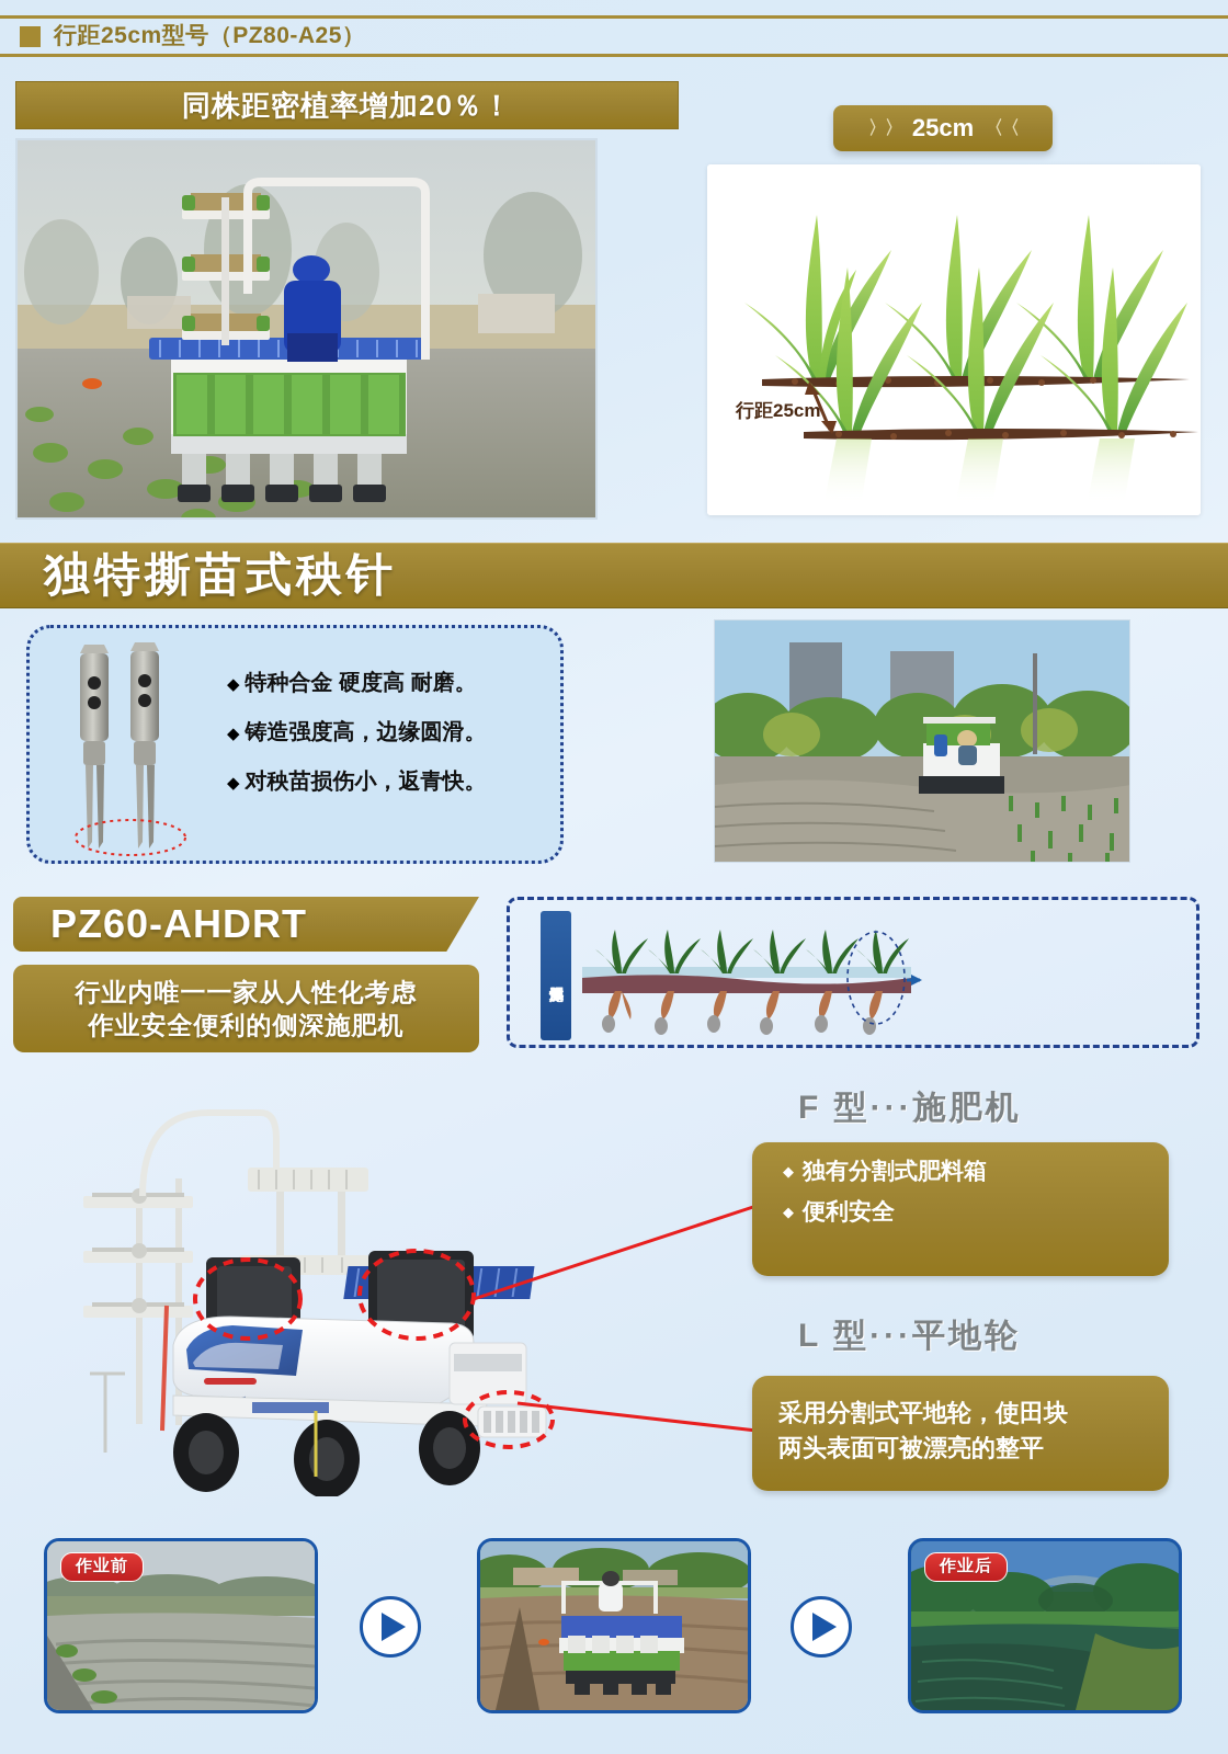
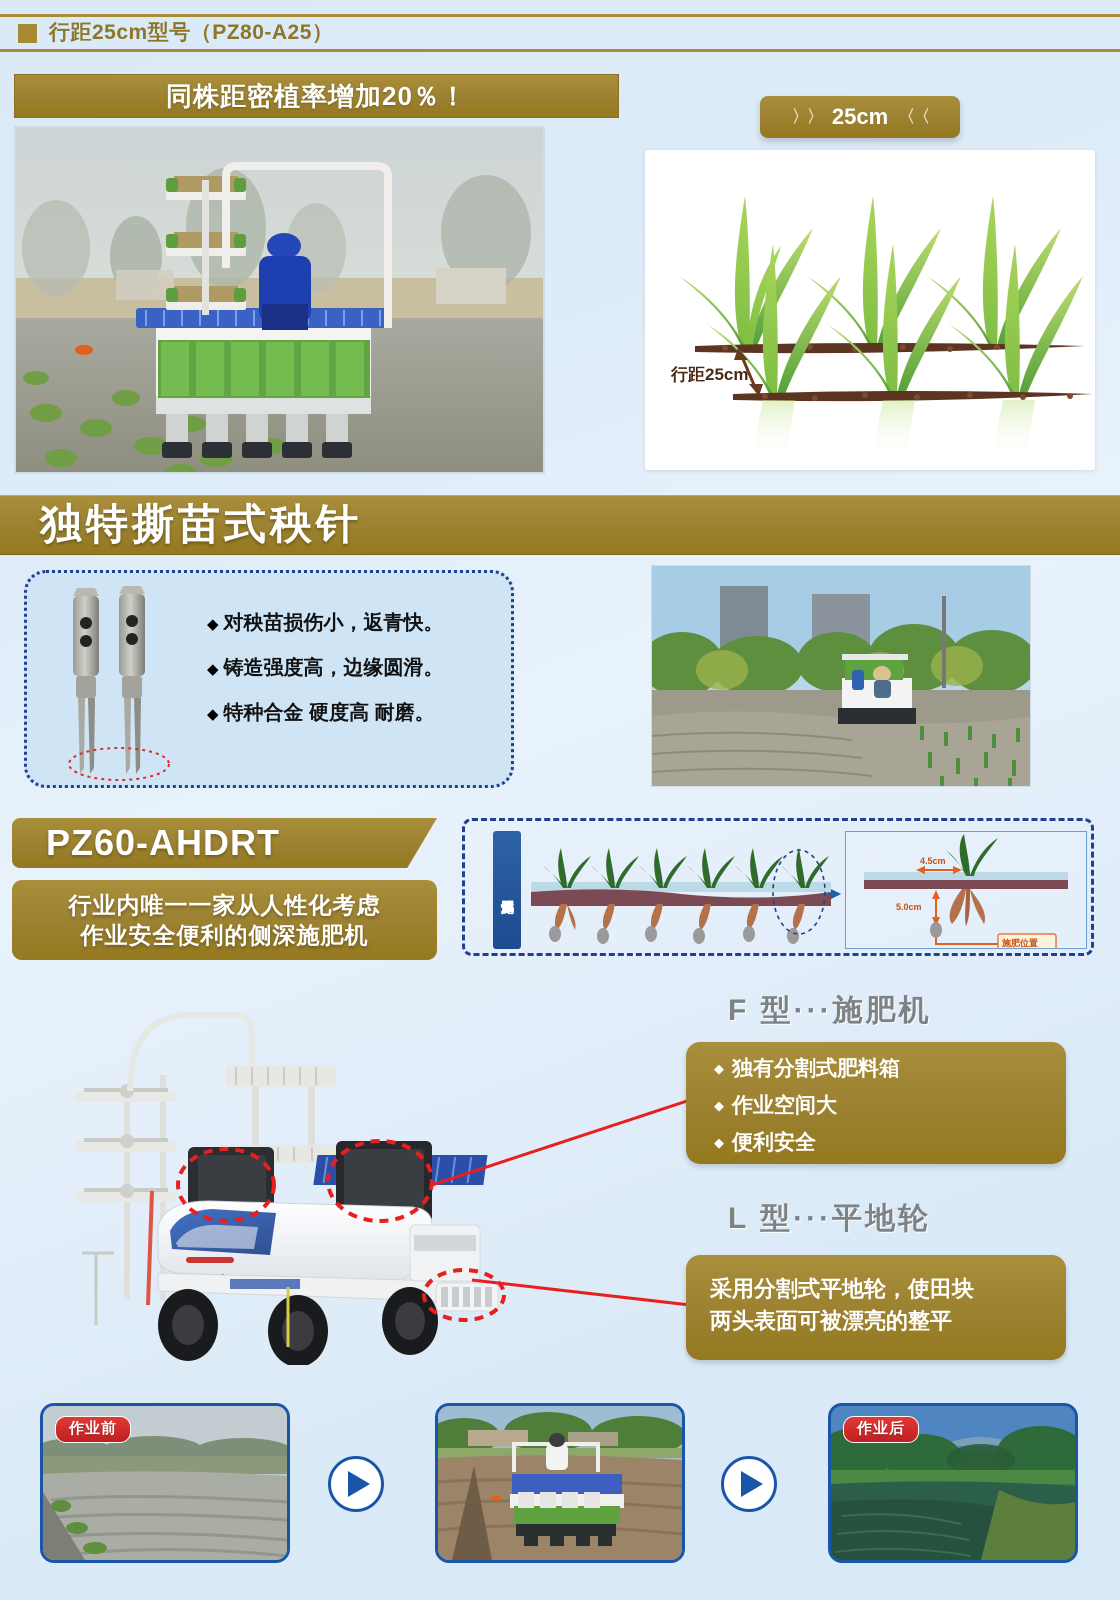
  行距25cm型号（PZ80-A25）
  同株距密植率增加20％！
  〉〉
  25cm
  〈〈
  行距25cm
  独特撕苗式秧针
- ◆ 特种合金 硬度高 耐磨。
+ ◆ 对秧苗损伤小，返青快。
  ◆ 铸造强度高，边缘圆滑。
- ◆ 对秧苗损伤小，返青快。
+ ◆ 特种合金 硬度高 耐磨。
  PZ60-AHDRT
  行业内唯一一家从人性化考虑
  作业安全便利的侧深施肥机
+ 4.5cm
+ 5.0cm
+ 施肥位置
  F 型···施肥机
  ◆ 独有分割式肥料箱
+ ◆ 作业空间大
  ◆ 便利安全
  L 型···平地轮
  采用分割式平地轮，使田块
  两头表面可被漂亮的整平
  作业前
  作业后
